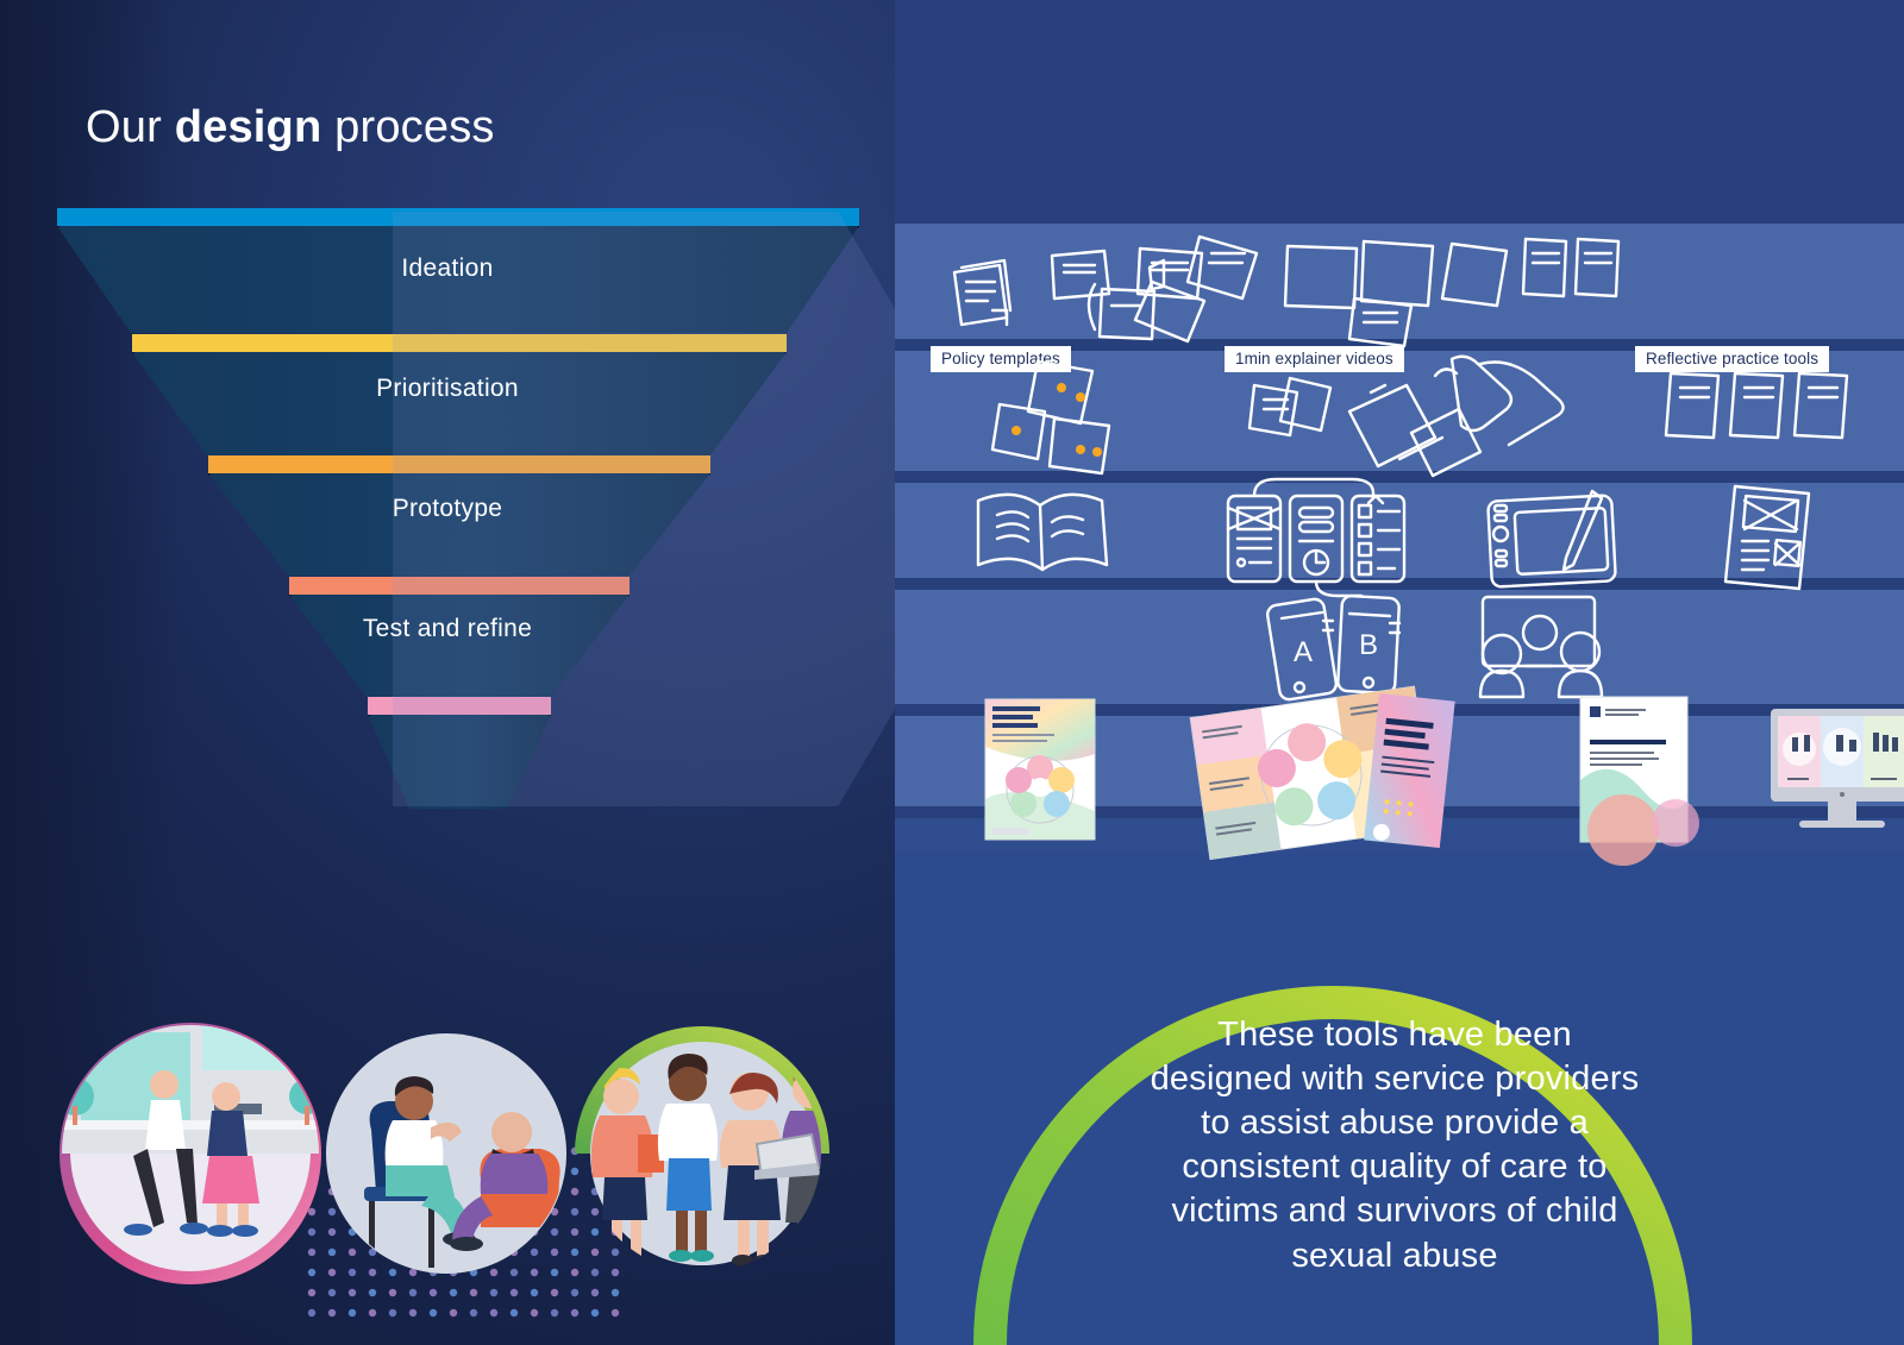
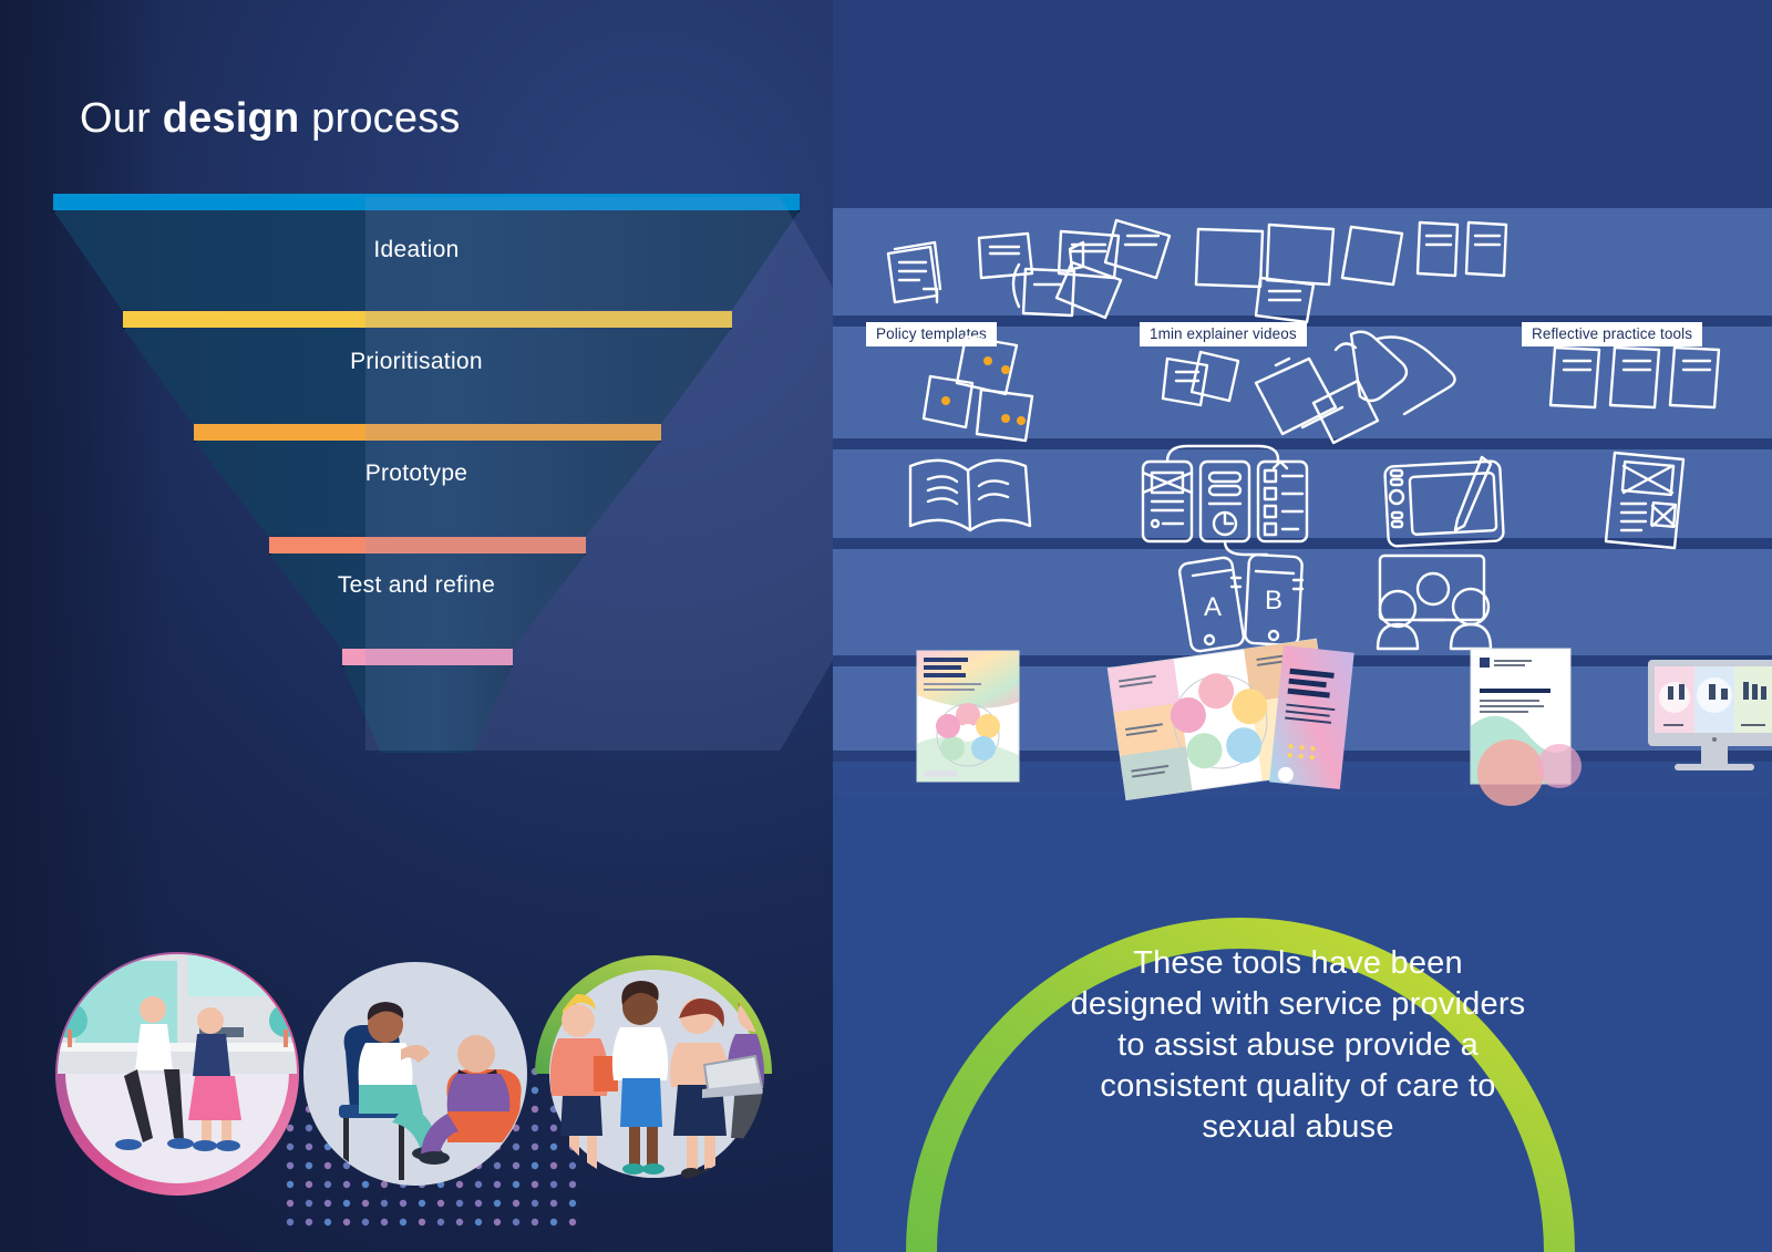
  Our design process
  Ideation
  Prioritisation
  Prototype
  Test and refine
  Policy templates
  1min explainer videos
  Reflective practice tools
  A
  B
  These tools have been
  designed with service providers
  to assist abuse provide a
  consistent quality of care to
- victims and survivors of child
  sexual abuse
